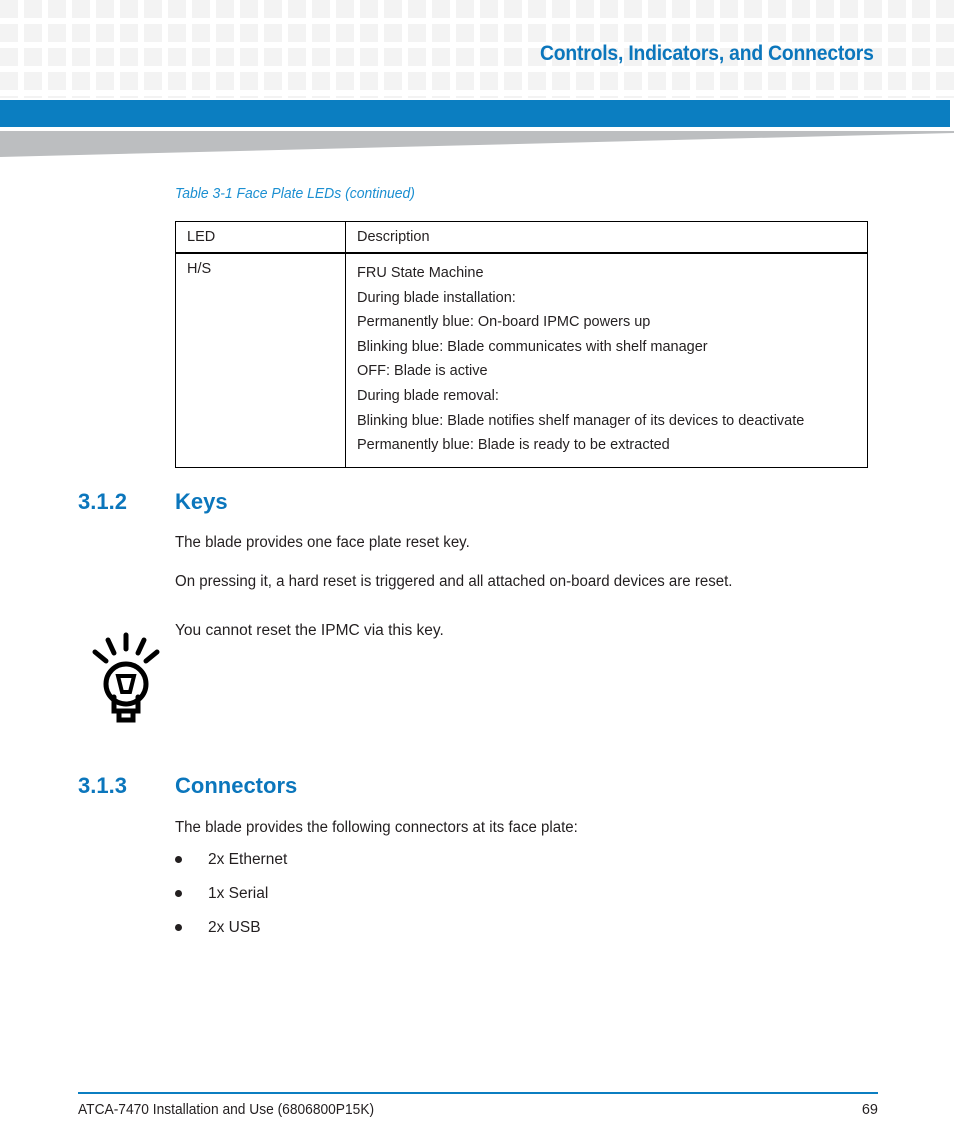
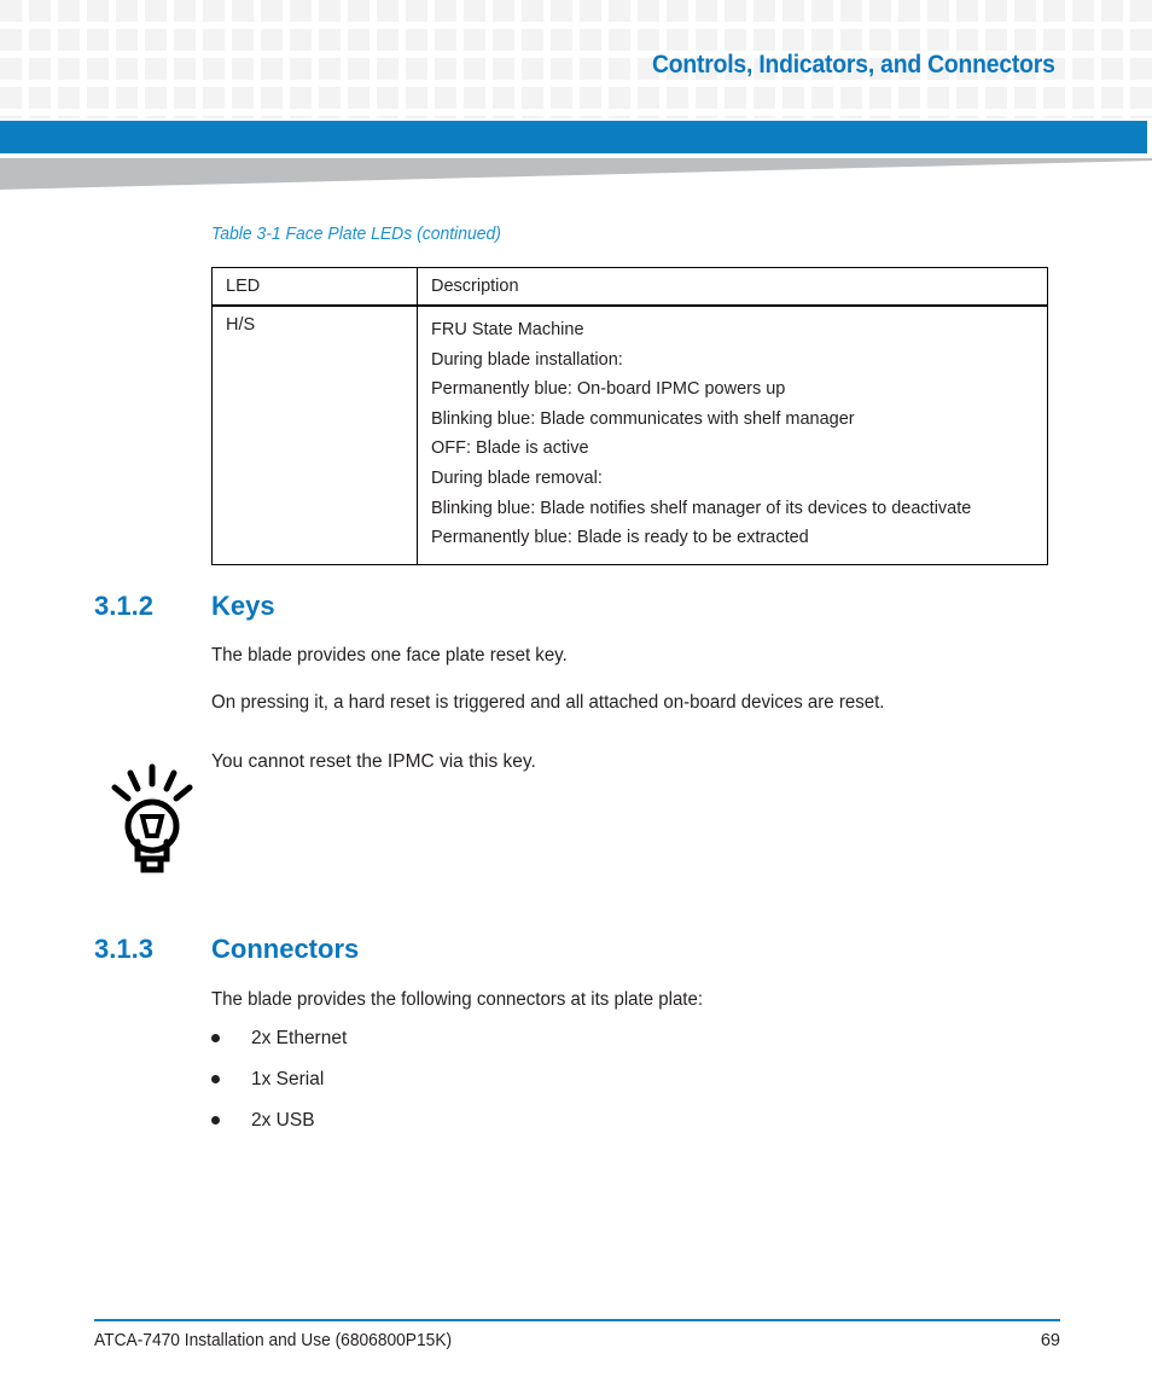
  Controls, Indicators, and Connectors
  Table 3-1 Face Plate LEDs (continued)
  LED	Description
  H/S	FRU State Machine During blade installation: Permanently blue: On-board IPMC powers up Blinking blue: Blade communicates with shelf manager OFF: Blade is active During blade removal: Blinking blue: Blade notifies shelf manager of its devices to deactivate Permanently blue: Blade is ready to be extracted
  3.1.2 Keys
  The blade provides one face plate reset key.
  On pressing it, a hard reset is triggered and all attached on-board devices are reset.
  You cannot reset the IPMC via this key.
  3.1.3 Connectors
- The blade provides the following connectors at its face plate:
+ The blade provides the following connectors at its plate plate:
  2x Ethernet
  1x Serial
  2x USB
  ATCA-7470 Installation and Use (6806800P15K)
  69
